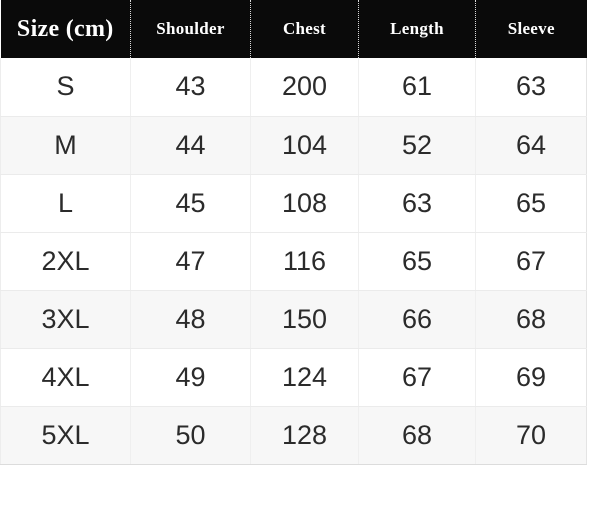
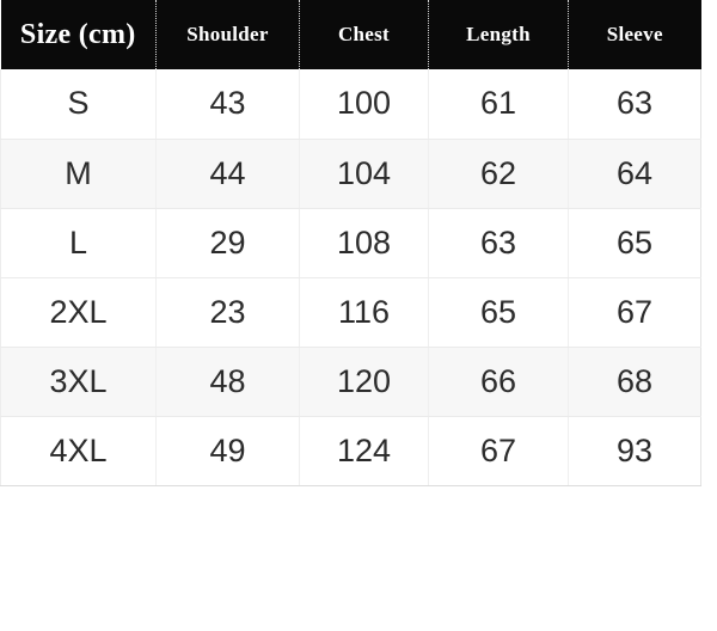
  Size (cm)	Shoulder	Chest	Length	Sleeve
- S	43	200	61	63
+ S	43	100	61	63
- M	44	104	52	64
+ M	44	104	62	64
- L	45	108	63	65
+ L	29	108	63	65
- 2XL	47	116	65	67
+ 2XL	23	116	65	67
- 3XL	48	150	66	68
+ 3XL	48	120	66	68
- 4XL	49	124	67	69
+ 4XL	49	124	67	93
- 5XL	50	128	68	70
